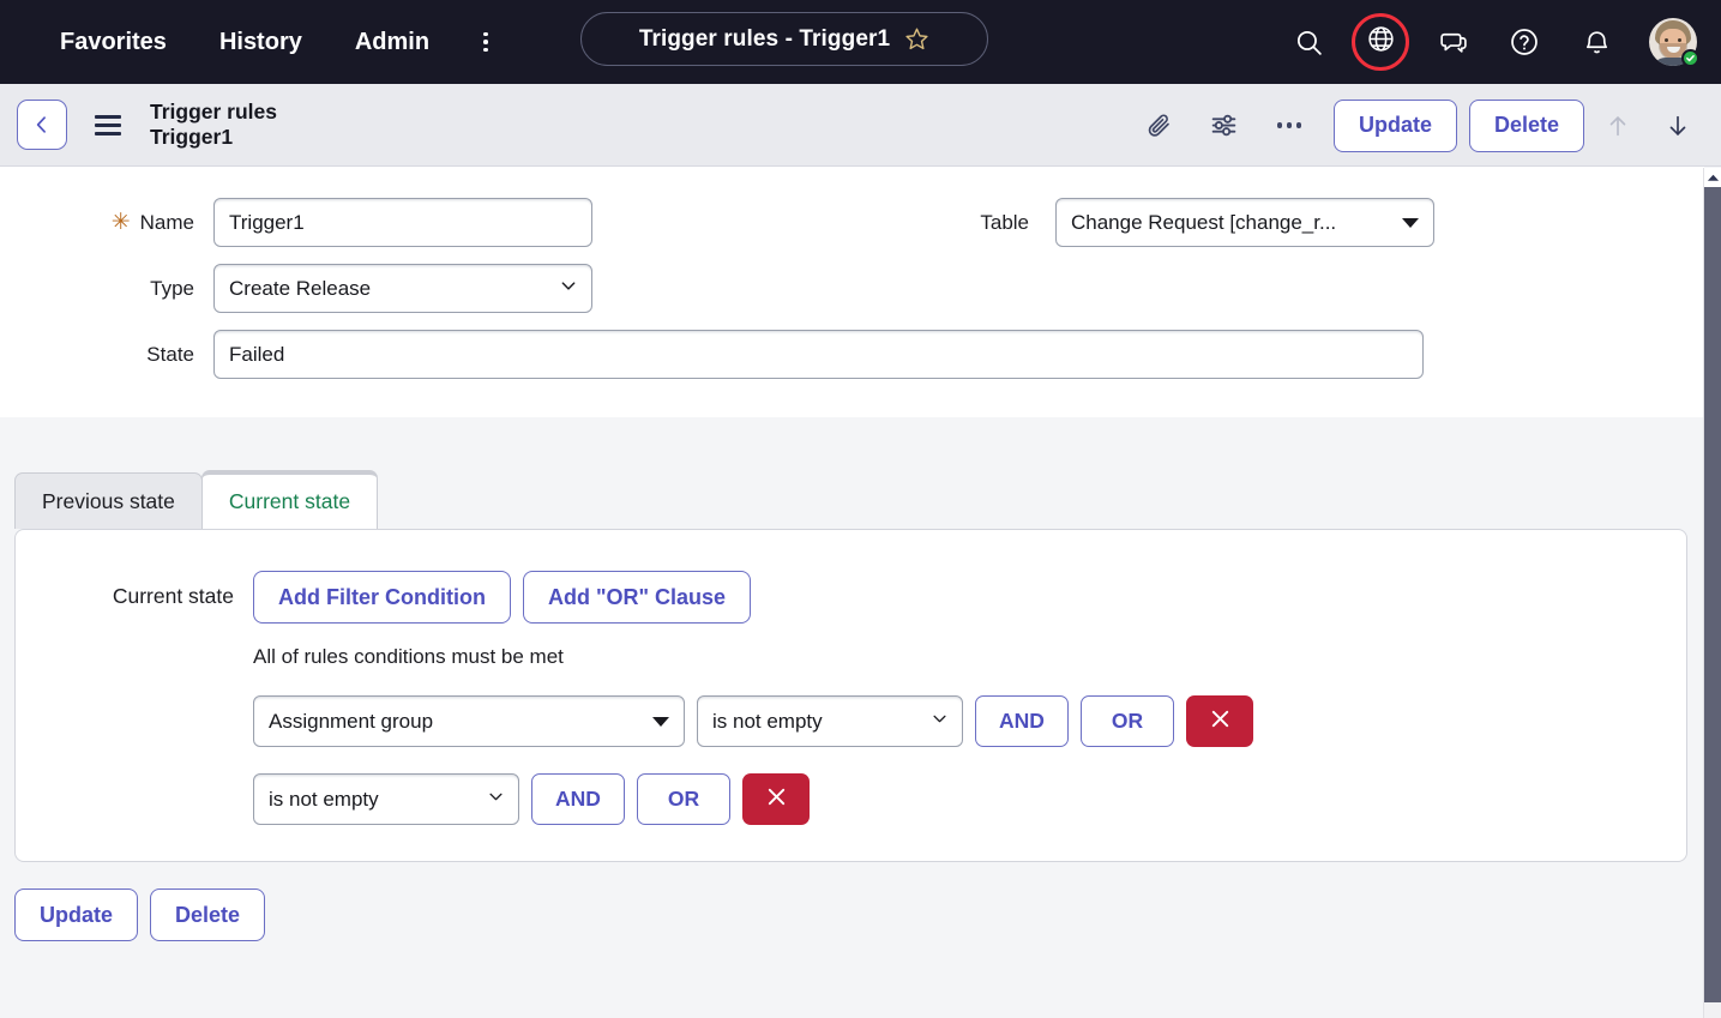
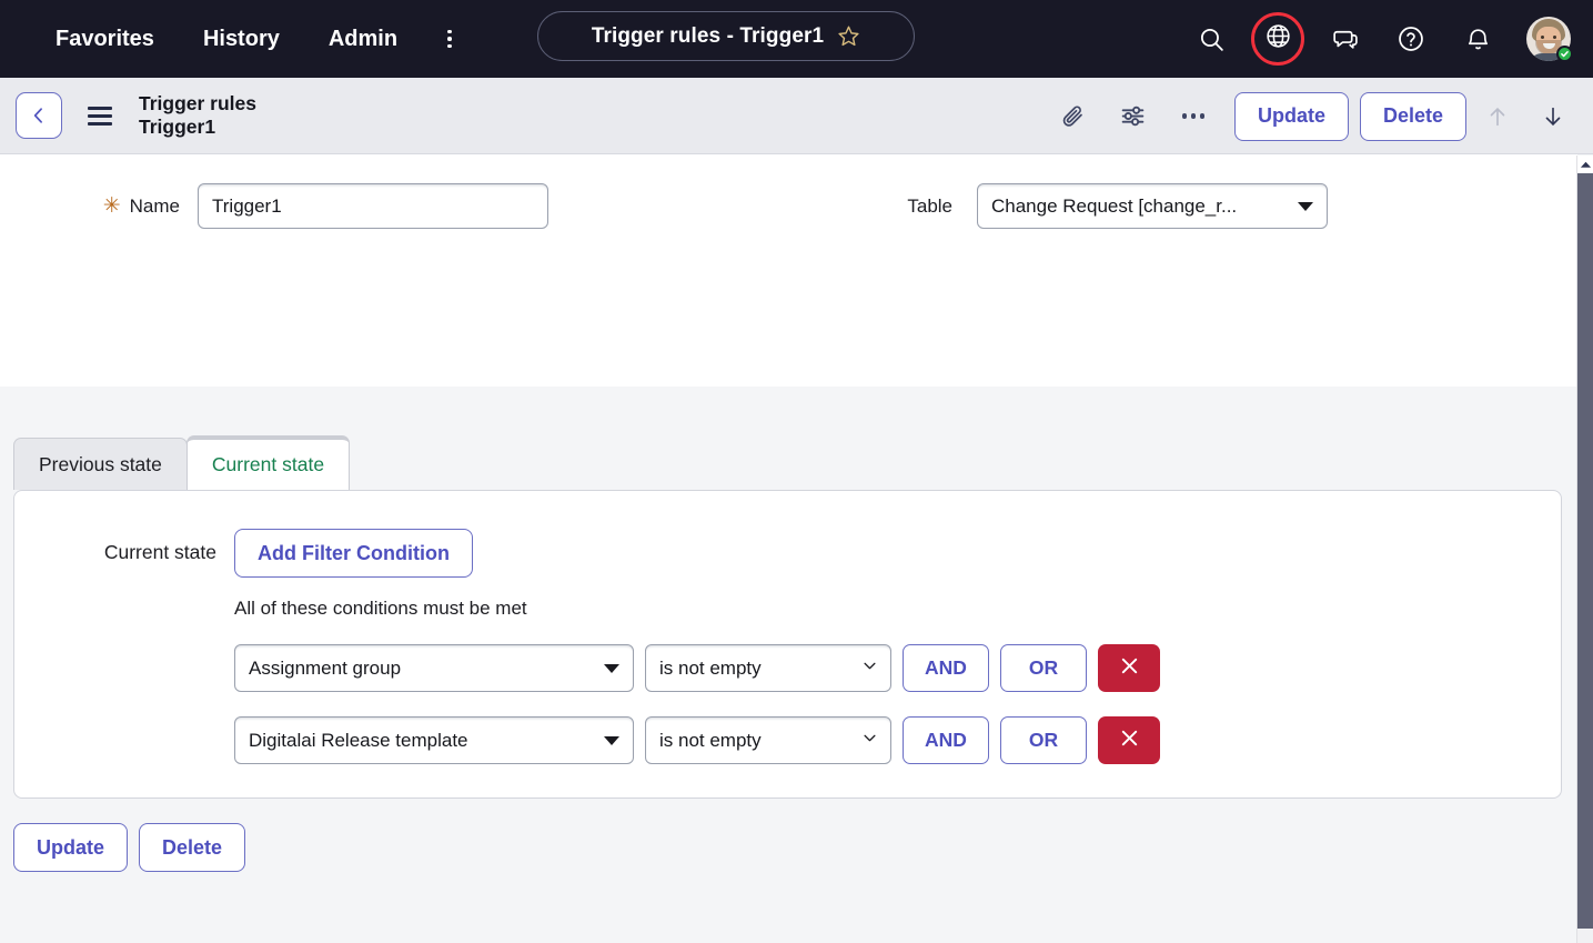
  Favorites
  History
  Admin
  Trigger rules - Trigger1
  Trigger rules
  Trigger1
  Update
  Delete
  ✳
  Name
  Trigger1
- Type
- Create Release
- State
- Failed
  Table
  Change Request [change_r...
  Previous state
  Current state
  Current state
  Add Filter Condition
- Add "OR" Clause
- All of rules conditions must be met
+ All of these conditions must be met
  Assignment group
  is not empty
  AND
  OR
+ Digitalai Release template
  is not empty
  AND
  OR
  Update
  Delete
